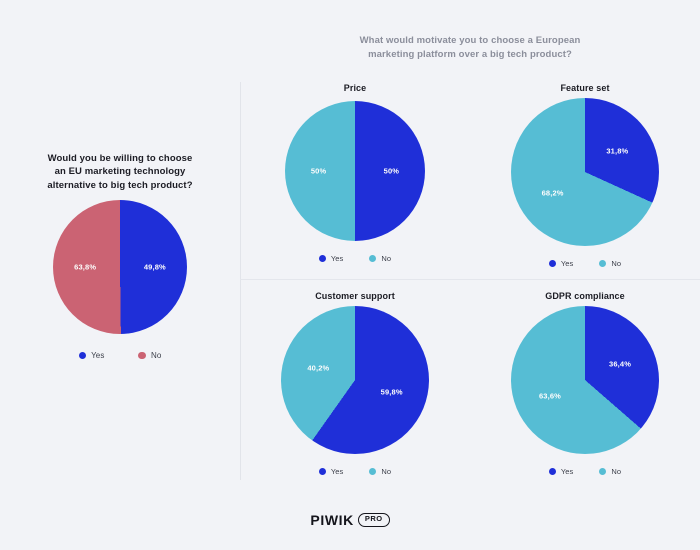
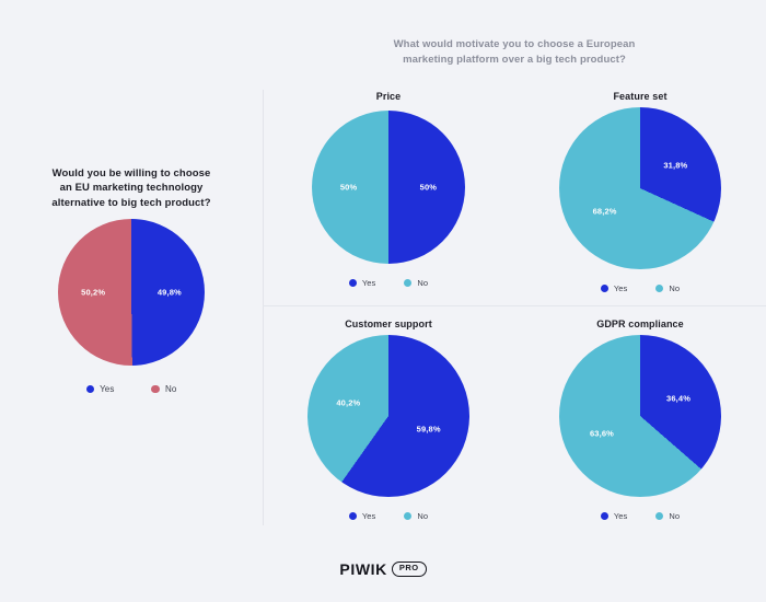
  Would you be willing to choose
  an EU marketing technology
  alternative to big tech product?
  49,8%
- 63,8%
+ 50,2%
  Yes
  No
  What would motivate you to choose a European
  marketing platform over a big tech product?
  Price
  50%
  50%
  Yes
  No
  Feature set
  31,8%
  68,2%
  Yes
  No
  Customer support
  59,8%
  40,2%
  Yes
  No
  GDPR compliance
  36,4%
  63,6%
  Yes
  No
  PIWIK
  PRO
